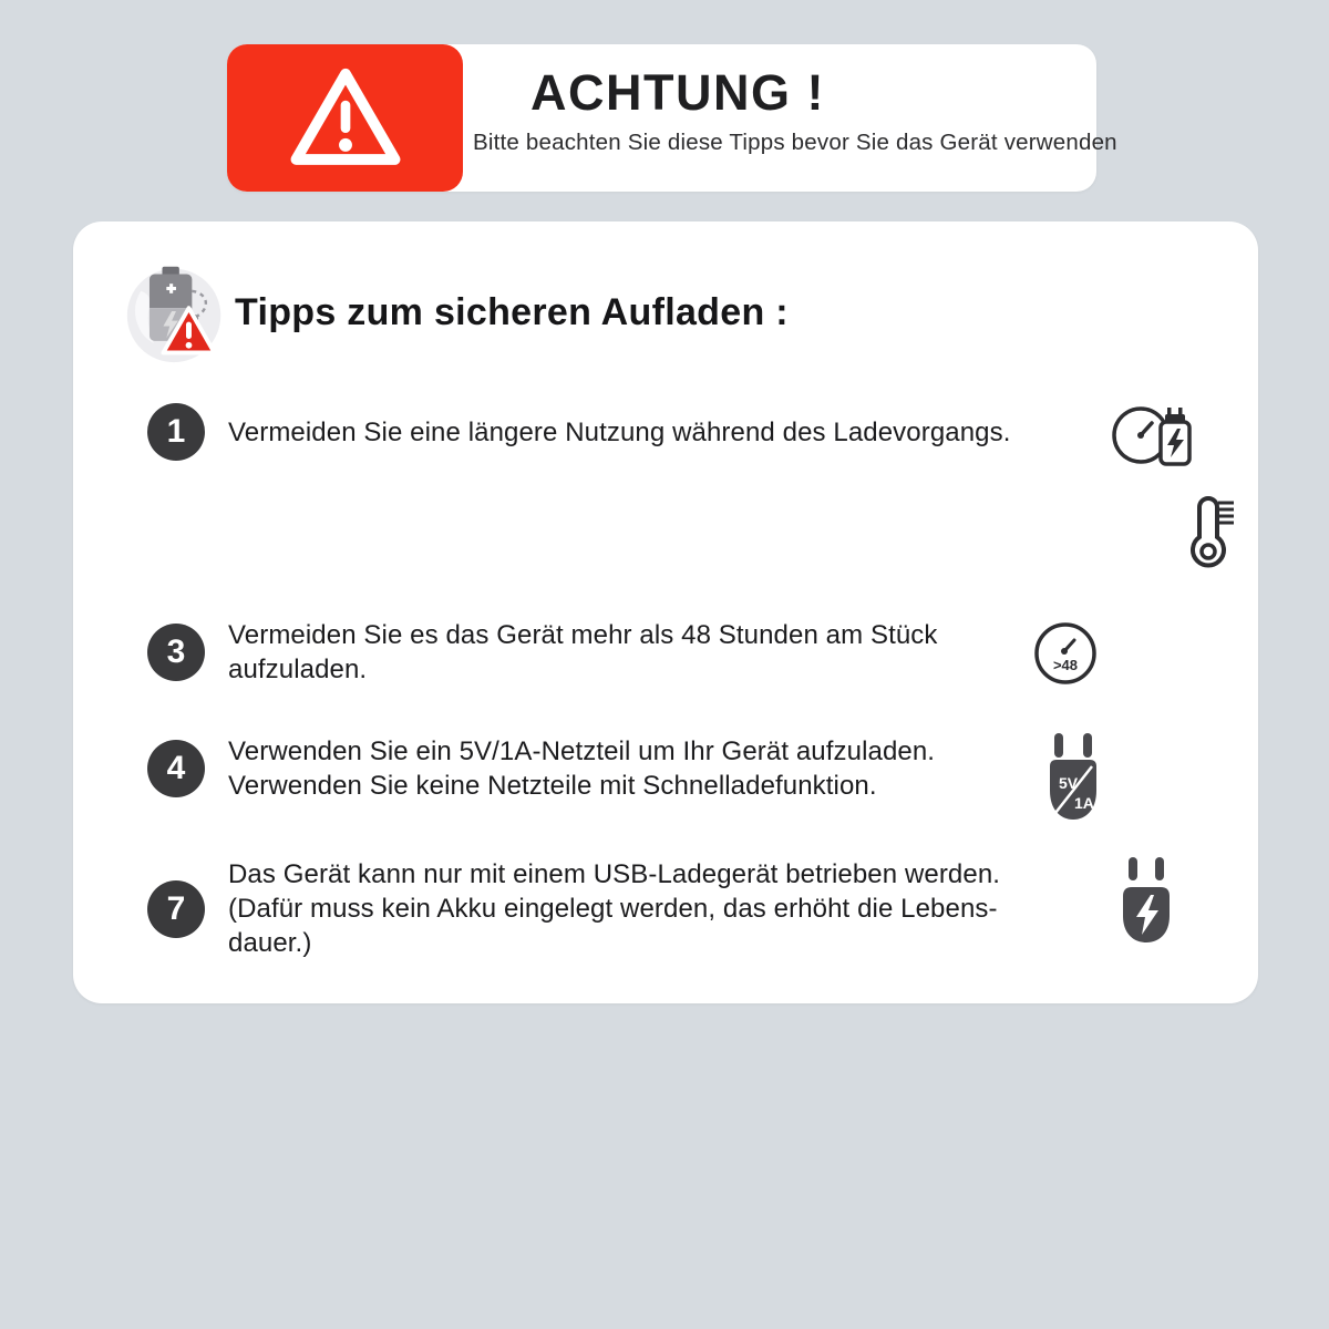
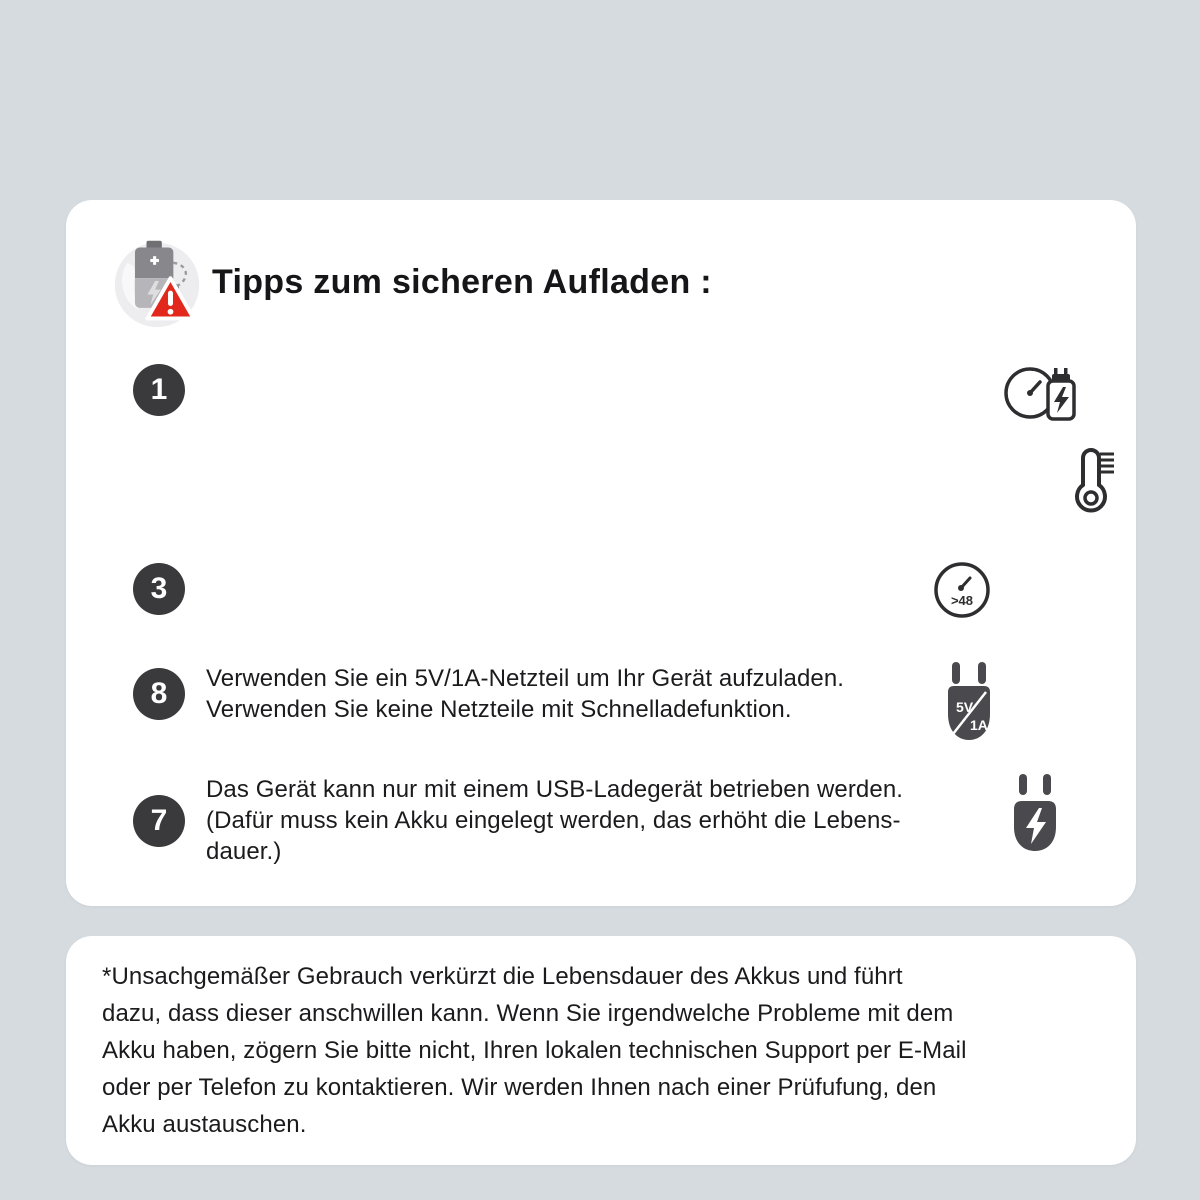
- ACHTUNG !
- Bitte beachten Sie diese Tipps bevor Sie das Gerät verwenden
  Tipps zum sicheren Aufladen :
  1
- Vermeiden Sie eine längere Nutzung während des Ladevorgangs.
  3
- Vermeiden Sie es das Gerät mehr als 48 Stunden am Stück
- aufzuladen.
  >48
- 4
+ 8
  Verwenden Sie ein 5V/1A-Netzteil um Ihr Gerät aufzuladen.
  Verwenden Sie keine Netzteile mit Schnelladefunktion.
  5V
  1A
  7
  Das Gerät kann nur mit einem USB-Ladegerät betrieben werden.
  (Dafür muss kein Akku eingelegt werden, das erhöht die Lebens-
  dauer.)
+ *Unsachgemäßer Gebrauch verkürzt die Lebensdauer des Akkus und führt
+ dazu, dass dieser anschwillen kann. Wenn Sie irgendwelche Probleme mit dem
+ Akku haben, zögern Sie bitte nicht, Ihren lokalen technischen Support per E-Mail
+ oder per Telefon zu kontaktieren. Wir werden Ihnen nach einer Prüfufung, den
+ Akku austauschen.
